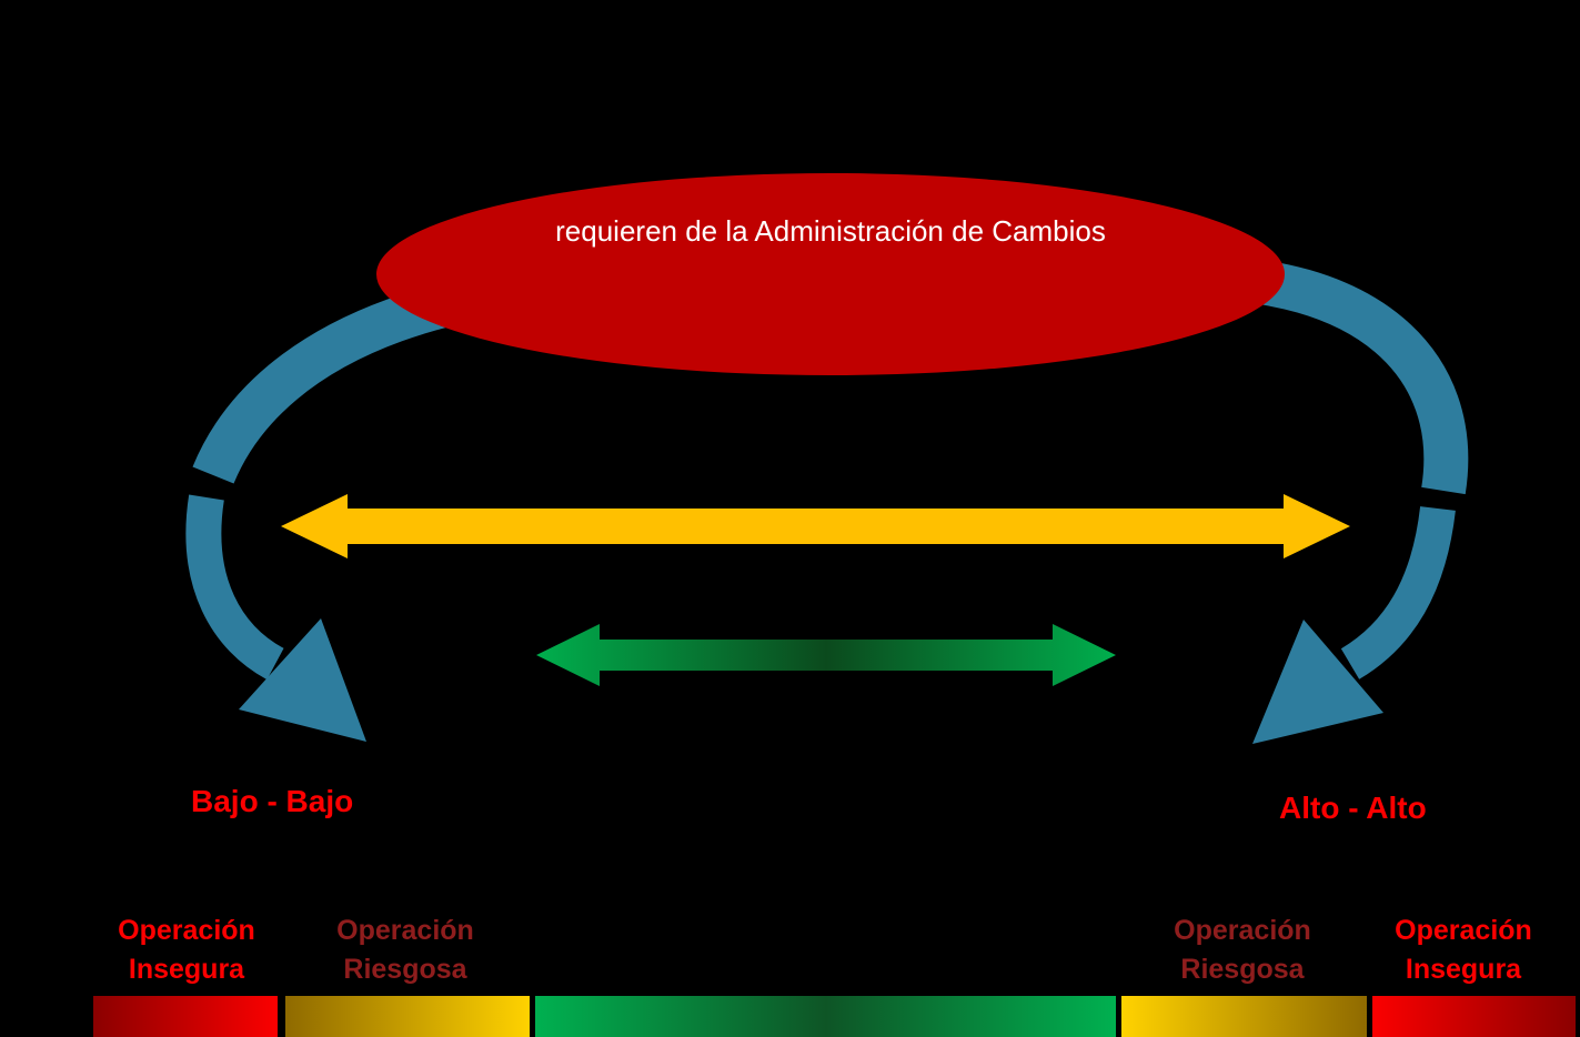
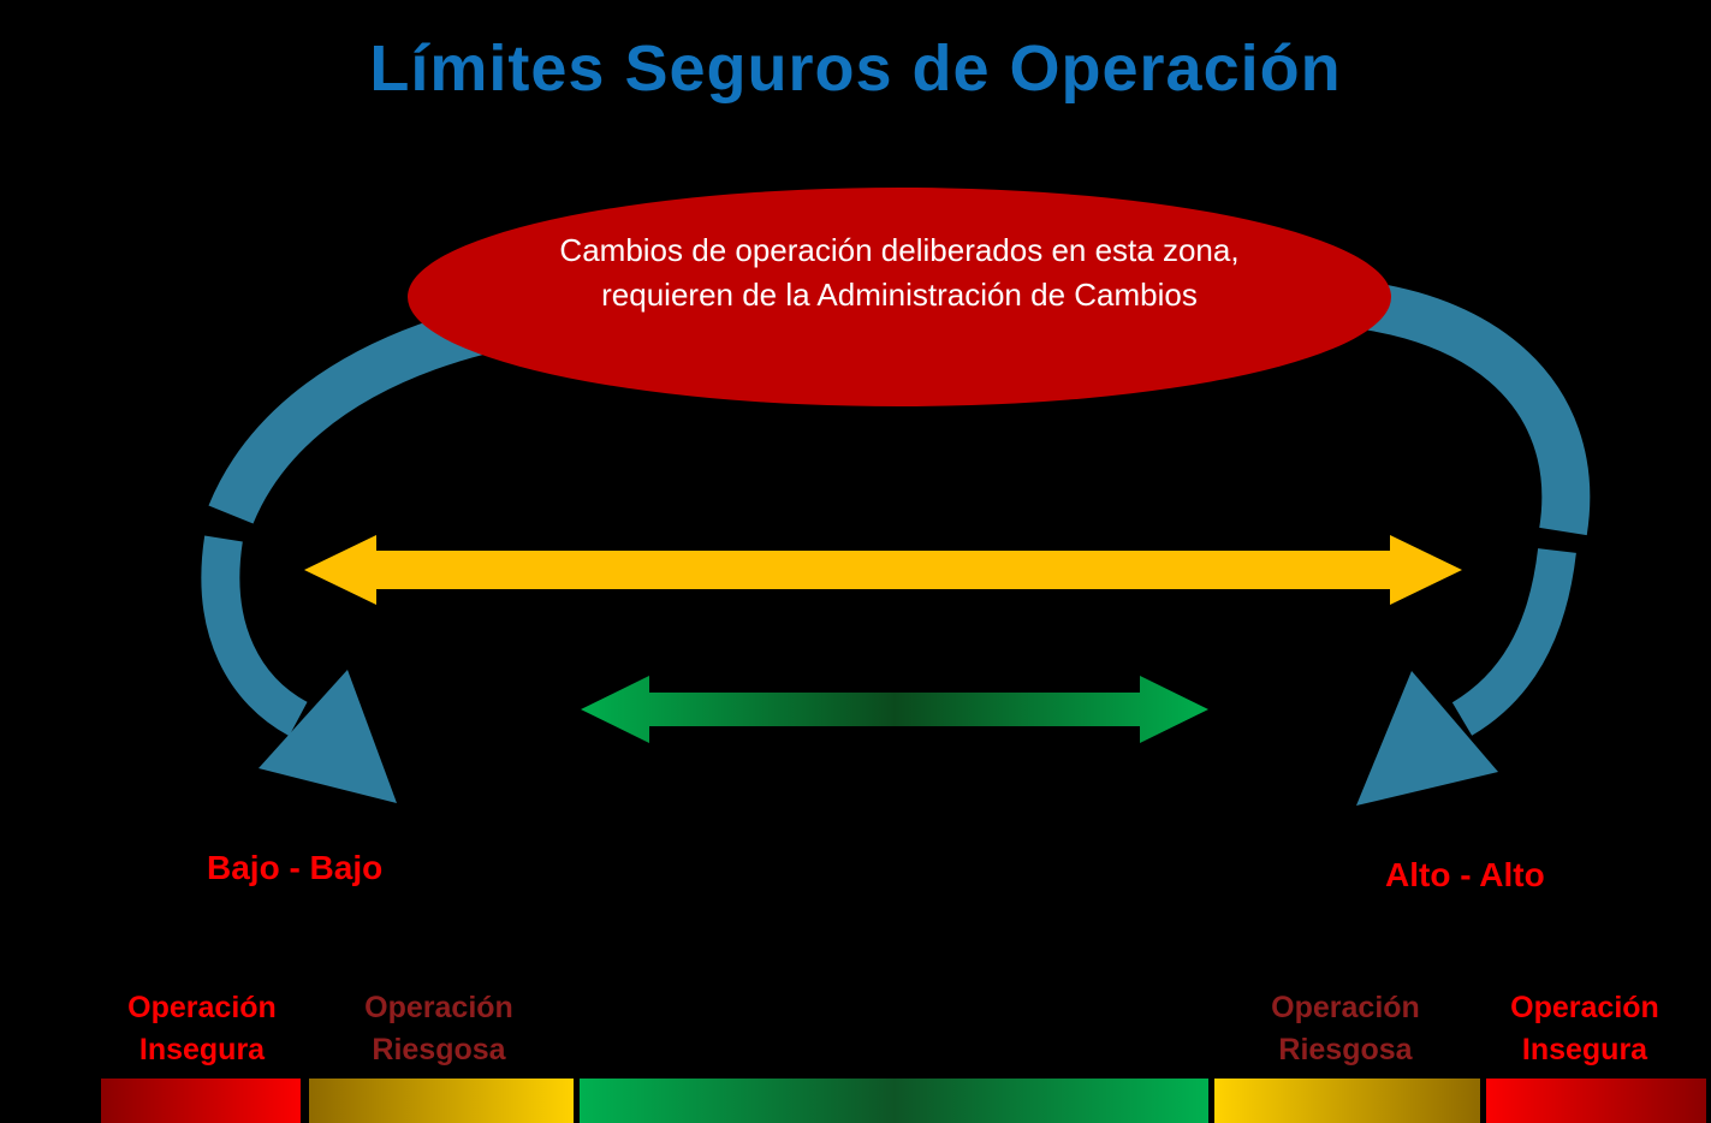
+ Límites Seguros de Operación
+ Cambios de operación deliberados en esta zona,
  requieren de la Administración de Cambios
  Bajo - Bajo
  Alto - Alto
  Operación
  Insegura
  Operación
  Riesgosa
  Operación
  Riesgosa
  Operación
  Insegura
